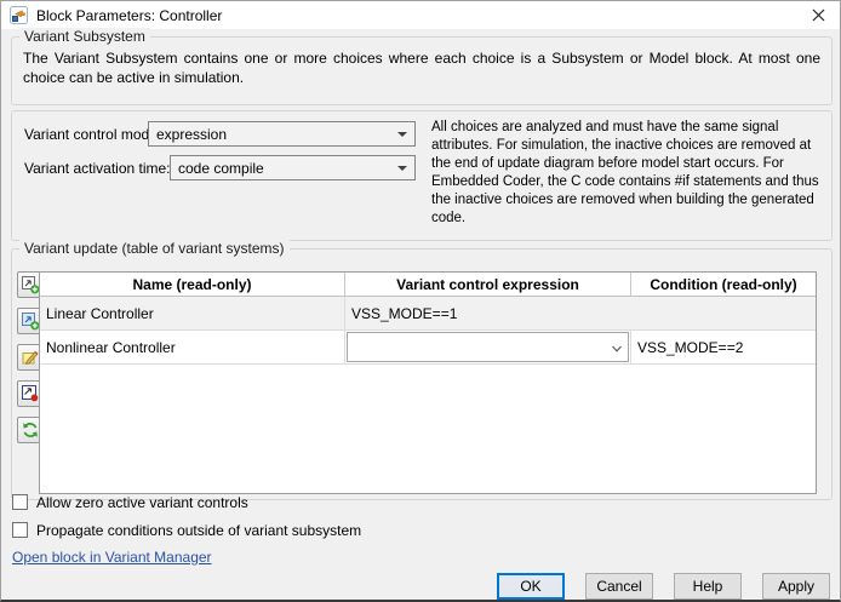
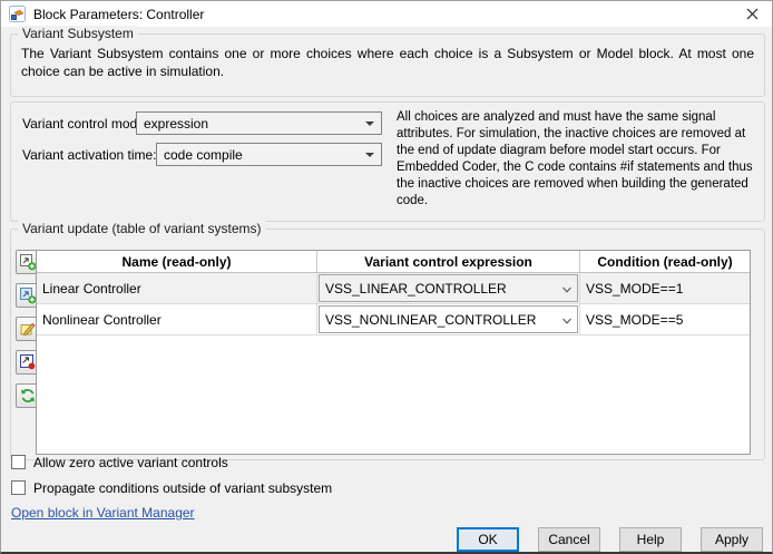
  Block Parameters: Controller
  Variant Subsystem
  The Variant Subsystem contains one or more choices where each choice is a Subsystem or Model block. At most one choice can be active in simulation.
  Variant control mod
  expression
  Variant activation time:
  code compile
  All choices are analyzed and must have the same signal attributes. For simulation, the inactive choices are removed at the end of update diagram before model start occurs. For Embedded Coder, the C code contains #if statements and thus the inactive choices are removed when building the generated code.
  Variant update (table of variant systems)
  Name (read-only)
  Variant control expression
  Condition (read-only)
  Linear Controller
+ VSS_LINEAR_CONTROLLER
  VSS_MODE==1
  Nonlinear Controller
+ VSS_NONLINEAR_CONTROLLER
- VSS_MODE==2
+ VSS_MODE==5
  Allow zero active variant controls
  Propagate conditions outside of variant subsystem
  Open block in Variant Manager
  OK
  Cancel
  Help
  Apply
